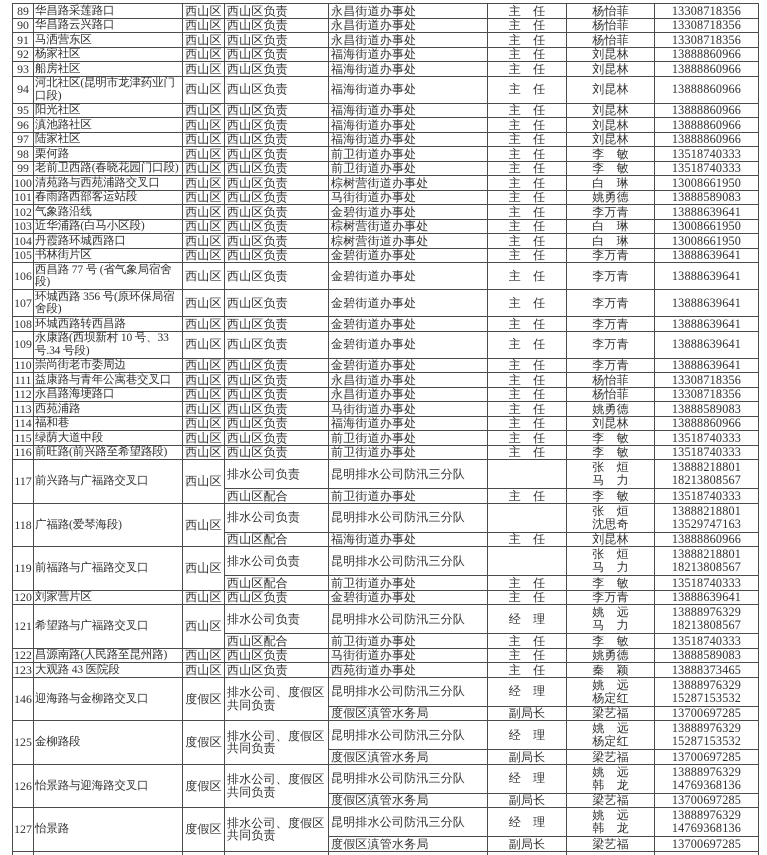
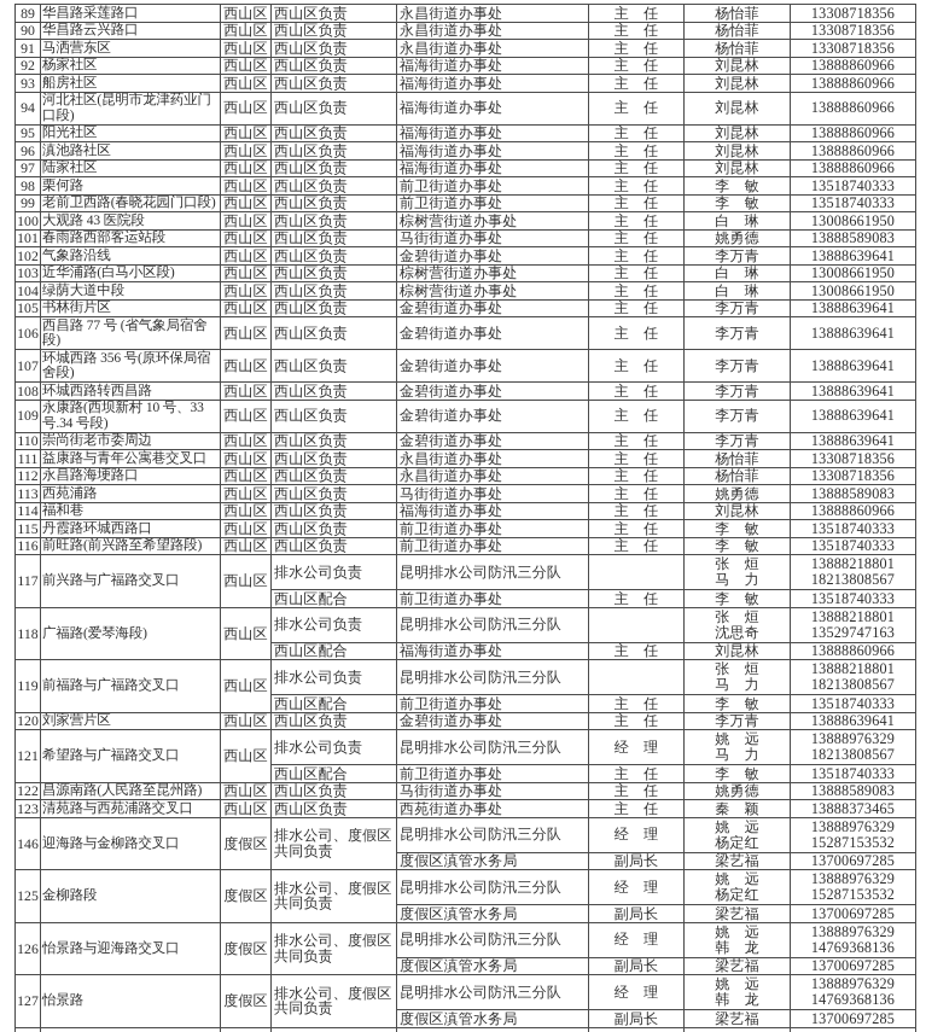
  89	华昌路采莲路口	西山区	西山区负责	永昌街道办事处	主 任	杨怡菲	13308718356
  90	华昌路云兴路口	西山区	西山区负责	永昌街道办事处	主 任	杨怡菲	13308718356
  91	马洒营东区	西山区	西山区负责	永昌街道办事处	主 任	杨怡菲	13308718356
  92	杨家社区	西山区	西山区负责	福海街道办事处	主 任	刘昆林	13888860966
  93	船房社区	西山区	西山区负责	福海街道办事处	主 任	刘昆林	13888860966
  94	河北社区(昆明市龙津药业门口段)	西山区	西山区负责	福海街道办事处	主 任	刘昆林	13888860966
  95	阳光社区	西山区	西山区负责	福海街道办事处	主 任	刘昆林	13888860966
  96	滇池路社区	西山区	西山区负责	福海街道办事处	主 任	刘昆林	13888860966
  97	陆家社区	西山区	西山区负责	福海街道办事处	主 任	刘昆林	13888860966
  98	栗何路	西山区	西山区负责	前卫街道办事处	主 任	李 敏	13518740333
  99	老前卫西路(春晓花园门口段)	西山区	西山区负责	前卫街道办事处	主 任	李 敏	13518740333
- 100	清苑路与西苑浦路交叉口	西山区	西山区负责	棕树营街道办事处	主 任	白 琳	13008661950
+ 100	大观路 43 医院段	西山区	西山区负责	棕树营街道办事处	主 任	白 琳	13008661950
  101	春雨路西部客运站段	西山区	西山区负责	马街街道办事处	主 任	姚勇德	13888589083
  102	气象路沿线	西山区	西山区负责	金碧街道办事处	主 任	李万青	13888639641
  103	近华浦路(白马小区段)	西山区	西山区负责	棕树营街道办事处	主 任	白 琳	13008661950
- 104	丹霞路环城西路口	西山区	西山区负责	棕树营街道办事处	主 任	白 琳	13008661950
+ 104	绿荫大道中段	西山区	西山区负责	棕树营街道办事处	主 任	白 琳	13008661950
  105	书林街片区	西山区	西山区负责	金碧街道办事处	主 任	李万青	13888639641
  106	西昌路 77 号 (省气象局宿舍段)	西山区	西山区负责	金碧街道办事处	主 任	李万青	13888639641
  107	环城西路 356 号(原环保局宿舍段)	西山区	西山区负责	金碧街道办事处	主 任	李万青	13888639641
  108	环城西路转西昌路	西山区	西山区负责	金碧街道办事处	主 任	李万青	13888639641
  109	永康路(西坝新村 10 号、33 号.34 号段)	西山区	西山区负责	金碧街道办事处	主 任	李万青	13888639641
  110	崇尚街老市委周边	西山区	西山区负责	金碧街道办事处	主 任	李万青	13888639641
  111	益康路与青年公寓巷交叉口	西山区	西山区负责	永昌街道办事处	主 任	杨怡菲	13308718356
  112	永昌路海埂路口	西山区	西山区负责	永昌街道办事处	主 任	杨怡菲	13308718356
  113	西苑浦路	西山区	西山区负责	马街街道办事处	主 任	姚勇德	13888589083
  114	福和巷	西山区	西山区负责	福海街道办事处	主 任	刘昆林	13888860966
- 115	绿荫大道中段	西山区	西山区负责	前卫街道办事处	主 任	李 敏	13518740333
+ 115	丹霞路环城西路口	西山区	西山区负责	前卫街道办事处	主 任	李 敏	13518740333
  116	前旺路(前兴路至希望路段)	西山区	西山区负责	前卫街道办事处	主 任	李 敏	13518740333
  117	前兴路与广福路交叉口	西山区	排水公司负责	昆明排水公司防汛三分队		张 烜马 力	1388821880118213808567
  西山区配合	前卫街道办事处	主 任	李 敏	13518740333
  118	广福路(爱琴海段)	西山区	排水公司负责	昆明排水公司防汛三分队		张 烜沈思奇	1388821880113529747163
  西山区配合	福海街道办事处	主 任	刘昆林	13888860966
  119	前福路与广福路交叉口	西山区	排水公司负责	昆明排水公司防汛三分队		张 烜马 力	1388821880118213808567
  西山区配合	前卫街道办事处	主 任	李 敏	13518740333
  120	刘家营片区	西山区	西山区负责	金碧街道办事处	主 任	李万青	13888639641
  121	希望路与广福路交叉口	西山区	排水公司负责	昆明排水公司防汛三分队	经 理	姚 远马 力	1388897632918213808567
  西山区配合	前卫街道办事处	主 任	李 敏	13518740333
  122	昌源南路(人民路至昆州路)	西山区	西山区负责	马街街道办事处	主 任	姚勇德	13888589083
- 123	大观路 43 医院段	西山区	西山区负责	西苑街道办事处	主 任	秦 颖	13888373465
+ 123	清苑路与西苑浦路交叉口	西山区	西山区负责	西苑街道办事处	主 任	秦 颖	13888373465
  146	迎海路与金柳路交叉口	度假区	排水公司、度假区共同负责	昆明排水公司防汛三分队	经 理	姚 远杨定红	1388897632915287153532
  度假区滇管水务局	副局长	梁艺福	13700697285
  125	金柳路段	度假区	排水公司、度假区共同负责	昆明排水公司防汛三分队	经 理	姚 远杨定红	1388897632915287153532
  度假区滇管水务局	副局长	梁艺福	13700697285
  126	怡景路与迎海路交叉口	度假区	排水公司、度假区共同负责	昆明排水公司防汛三分队	经 理	姚 远韩 龙	1388897632914769368136
  度假区滇管水务局	副局长	梁艺福	13700697285
  127	怡景路	度假区	排水公司、度假区共同负责	昆明排水公司防汛三分队	经 理	姚 远韩 龙	1388897632914769368136
  度假区滇管水务局	副局长	梁艺福	13700697285
